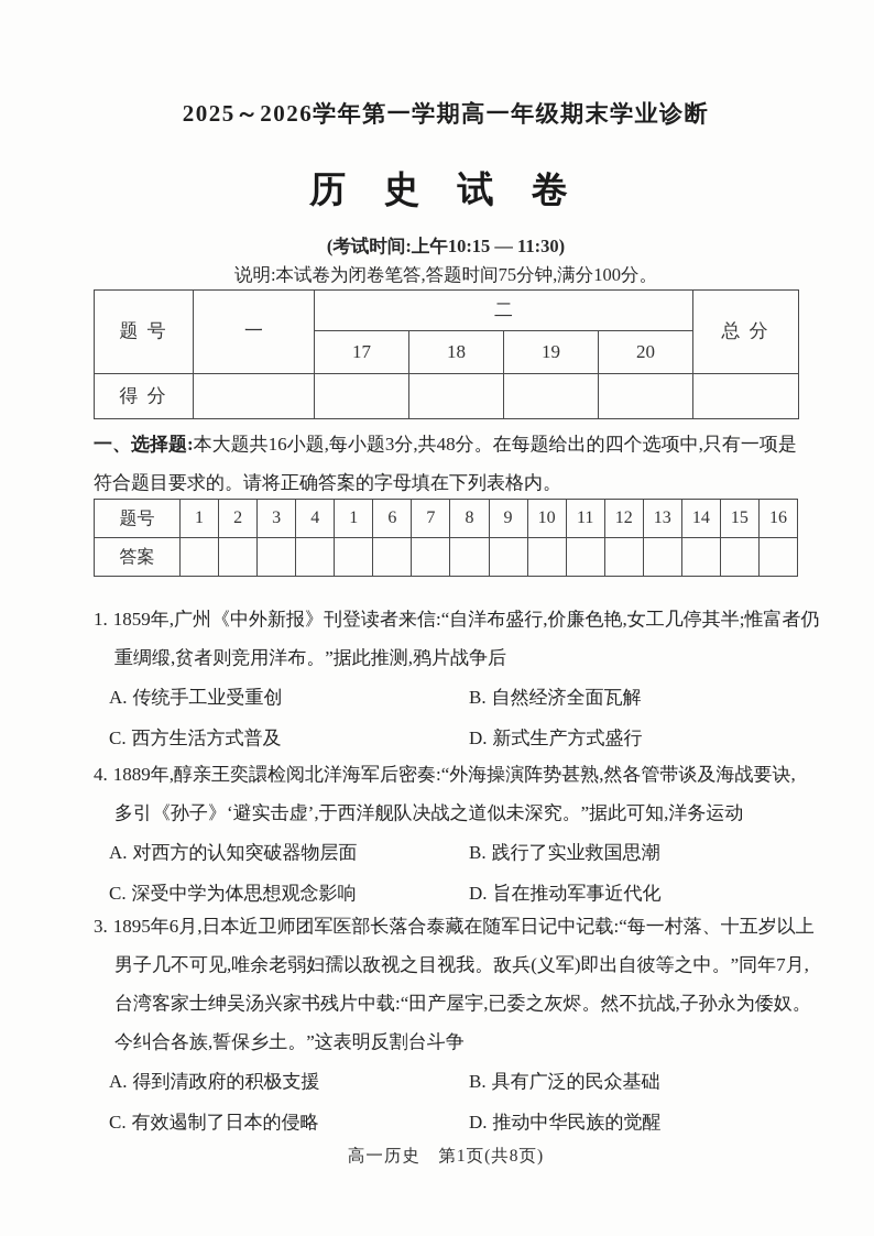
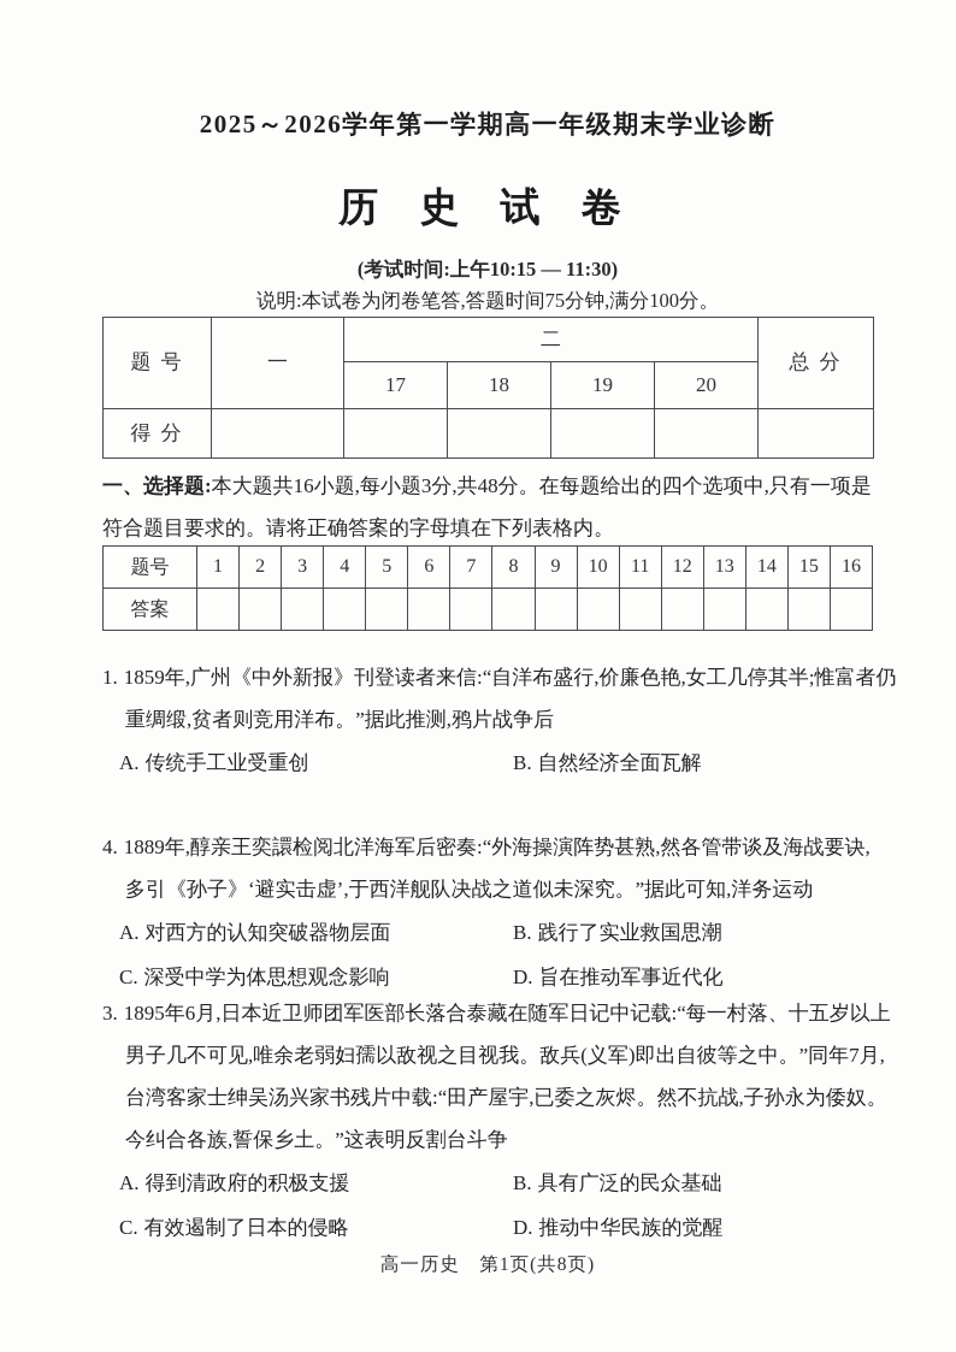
  2025～2026学年第一学期高一年级期末学业诊断
  历 史 试 卷
  (考试时间:上午10:15 — 11:30)
  说明:本试卷为闭卷笔答,答题时间75分钟,满分100分。
  题 号	一	二	总 分
  17	18	19	20
  得 分
  一、选择题:本大题共16小题,每小题3分,共48分。在每题给出的四个选项中,只有一项是
  符合题目要求的。请将正确答案的字母填在下列表格内。
- 题号	1	2	3	4	1	6	7	8	9	10	11	12	13	14	15	16
+ 题号	1	2	3	4	5	6	7	8	9	10	11	12	13	14	15	16
  答案
  1. 1859年,广州《中外新报》刊登读者来信:“自洋布盛行,价廉色艳,女工几停其半;惟富者仍
  重绸缎,贫者则竞用洋布。”据此推测,鸦片战争后
  A. 传统手工业受重创
  B. 自然经济全面瓦解
- C. 西方生活方式普及
- D. 新式生产方式盛行
  4. 1889年,醇亲王奕譞检阅北洋海军后密奏:“外海操演阵势甚熟,然各管带谈及海战要诀,
  多引《孙子》‘避实击虚’,于西洋舰队决战之道似未深究。”据此可知,洋务运动
  A. 对西方的认知突破器物层面
  B. 践行了实业救国思潮
  C. 深受中学为体思想观念影响
  D. 旨在推动军事近代化
  3. 1895年6月,日本近卫师团军医部长落合泰藏在随军日记中记载:“每一村落、十五岁以上
  男子几不可见,唯余老弱妇孺以敌视之目视我。敌兵(义军)即出自彼等之中。”同年7月,
  台湾客家士绅吴汤兴家书残片中载:“田产屋宇,已委之灰烬。然不抗战,子孙永为倭奴。
  今纠合各族,誓保乡土。”这表明反割台斗争
  A. 得到清政府的积极支援
  B. 具有广泛的民众基础
  C. 有效遏制了日本的侵略
  D. 推动中华民族的觉醒
  高一历史 第1页(共8页)
